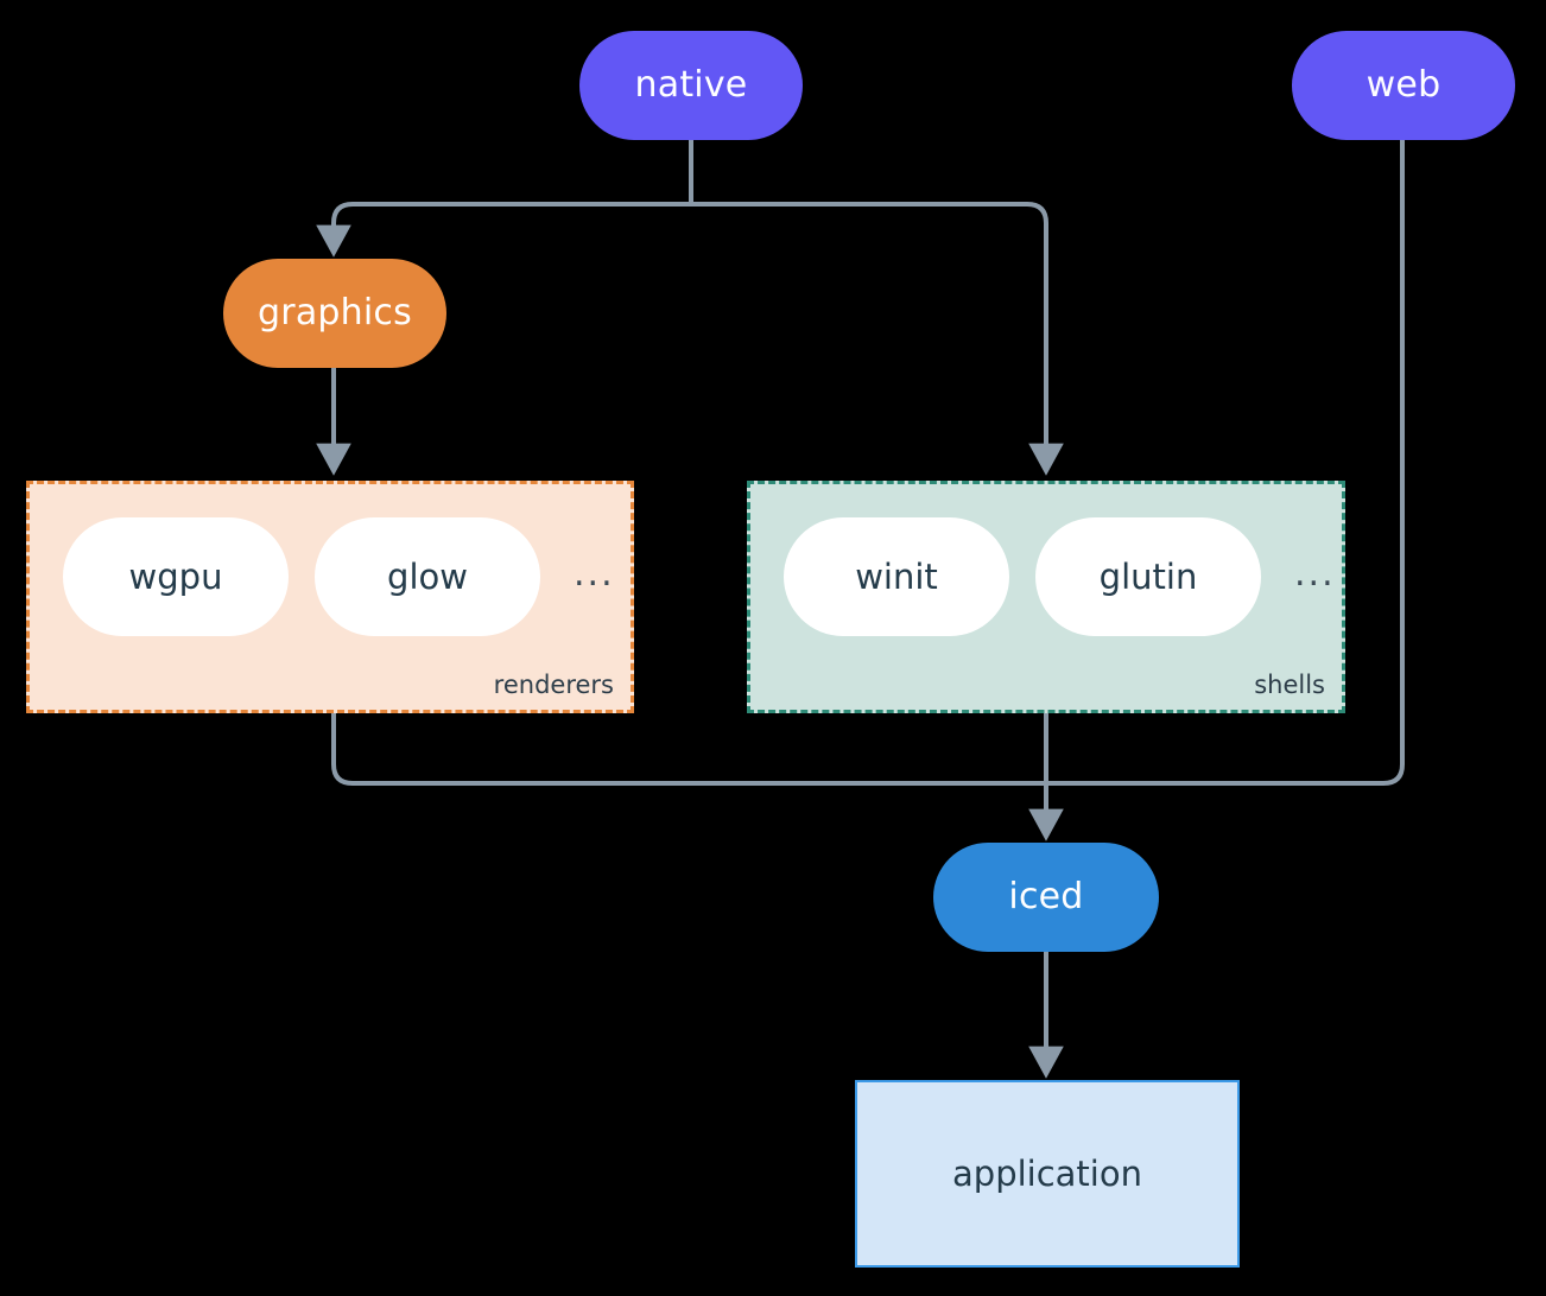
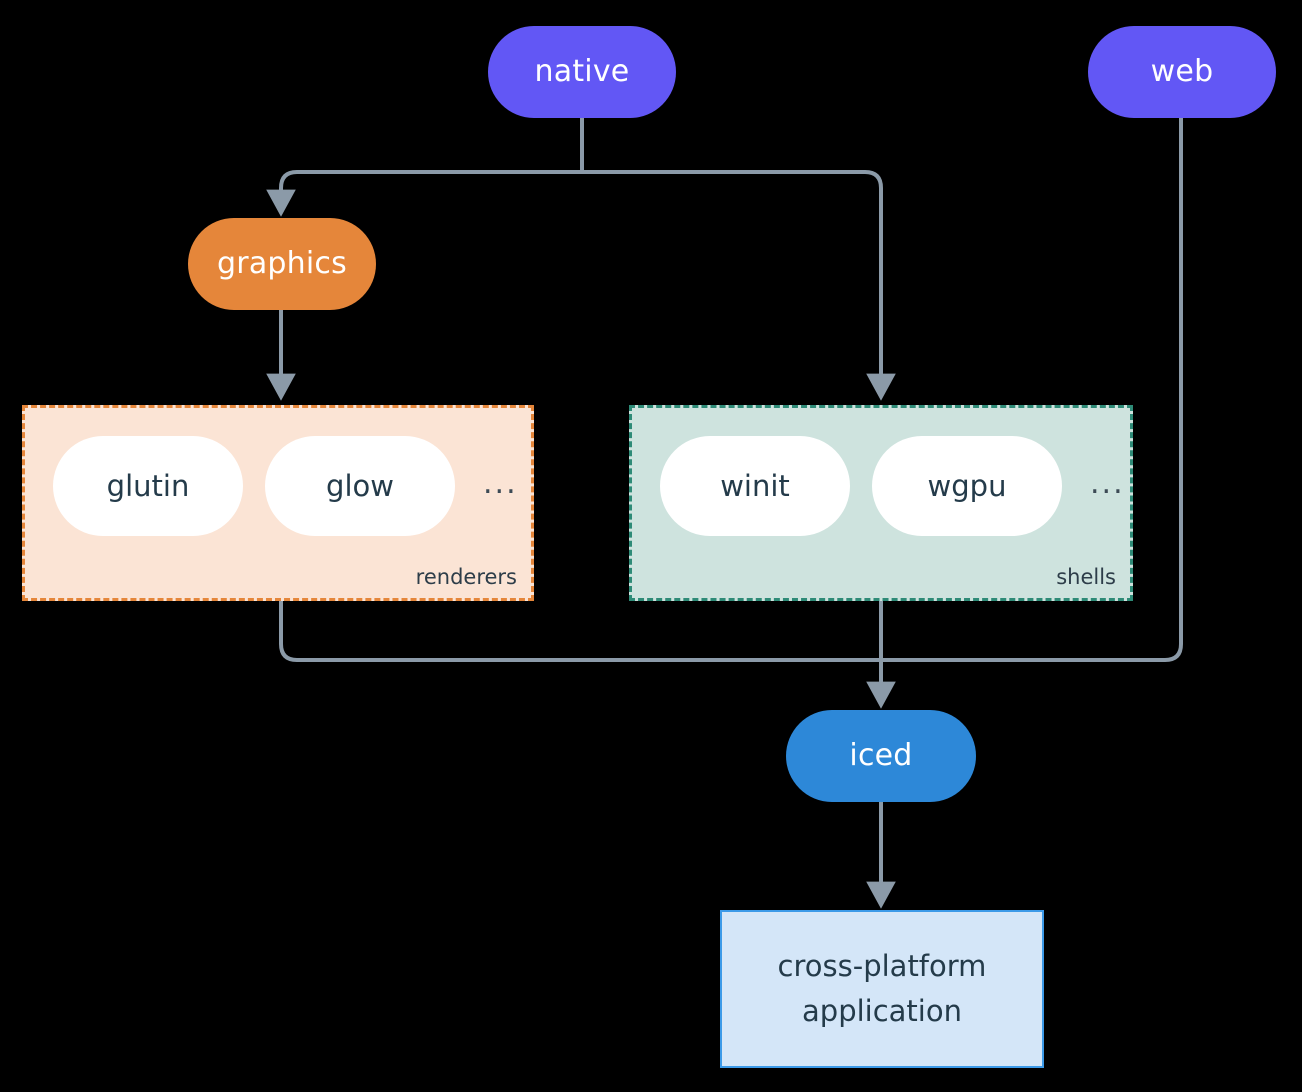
  native
  web
  graphics
- wgpu
+ glutin
  glow
  ...
  renderers
  winit
- glutin
+ wgpu
  ...
  shells
  iced
+ cross-platform
  application
